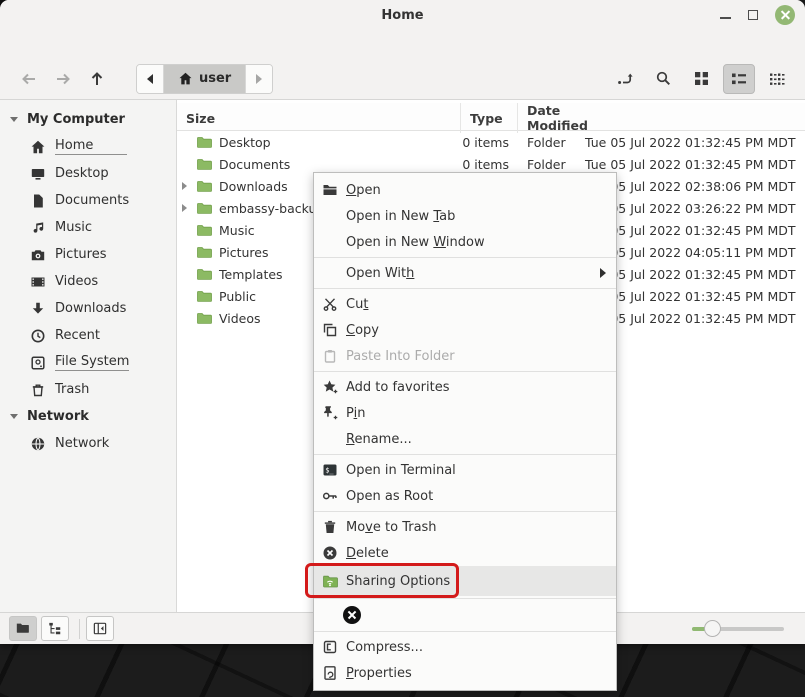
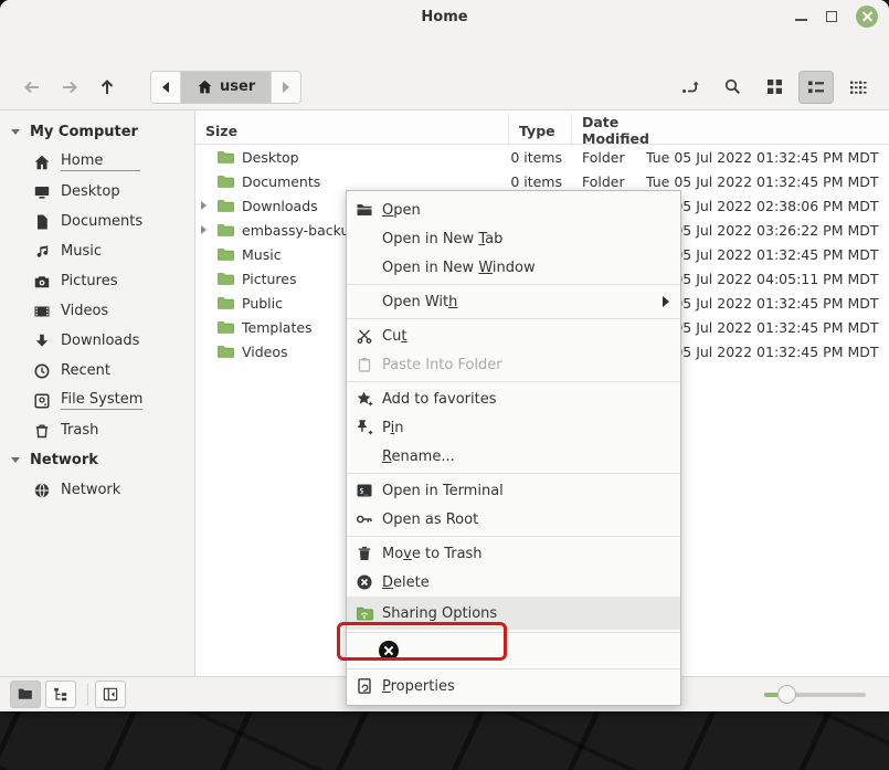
  Home
  user
  My Computer
  Home
  Desktop
  Documents
  Music
  Pictures
  Videos
  Downloads
  Recent
  File System
  Trash
  Network
  Network
  Size
  Type
  Date Modified
  Desktop
  0 items
  Folder
  Tue 05 Jul 2022 01:32:45 PM MDT
  Documents
  0 items
  Folder
  Tue 05 Jul 2022 01:32:45 PM MDT
  Downloads
  5 Jul 2022 02:38:06 PM MDT
  embassy-back
  5 Jul 2022 03:26:22 PM MDT
  Music
  5 Jul 2022 01:32:45 PM MDT
  Pictures
  5 Jul 2022 04:05:11 PM MDT
- Templates
+ Public
  5 Jul 2022 01:32:45 PM MDT
- Public
+ Templates
  5 Jul 2022 01:32:45 PM MDT
  Videos
  5 Jul 2022 01:32:45 PM MDT
  Open
  Open in New Tab
  Open in New Window
  Open With
  Cut
- Copy
  Paste Into Folder
  Add to favorites
  Pin
  Rename...
  $_
  Open in Terminal
  Open as Root
  Move to Trash
  Delete
  Sharing Options
- Compress...
  Properties
